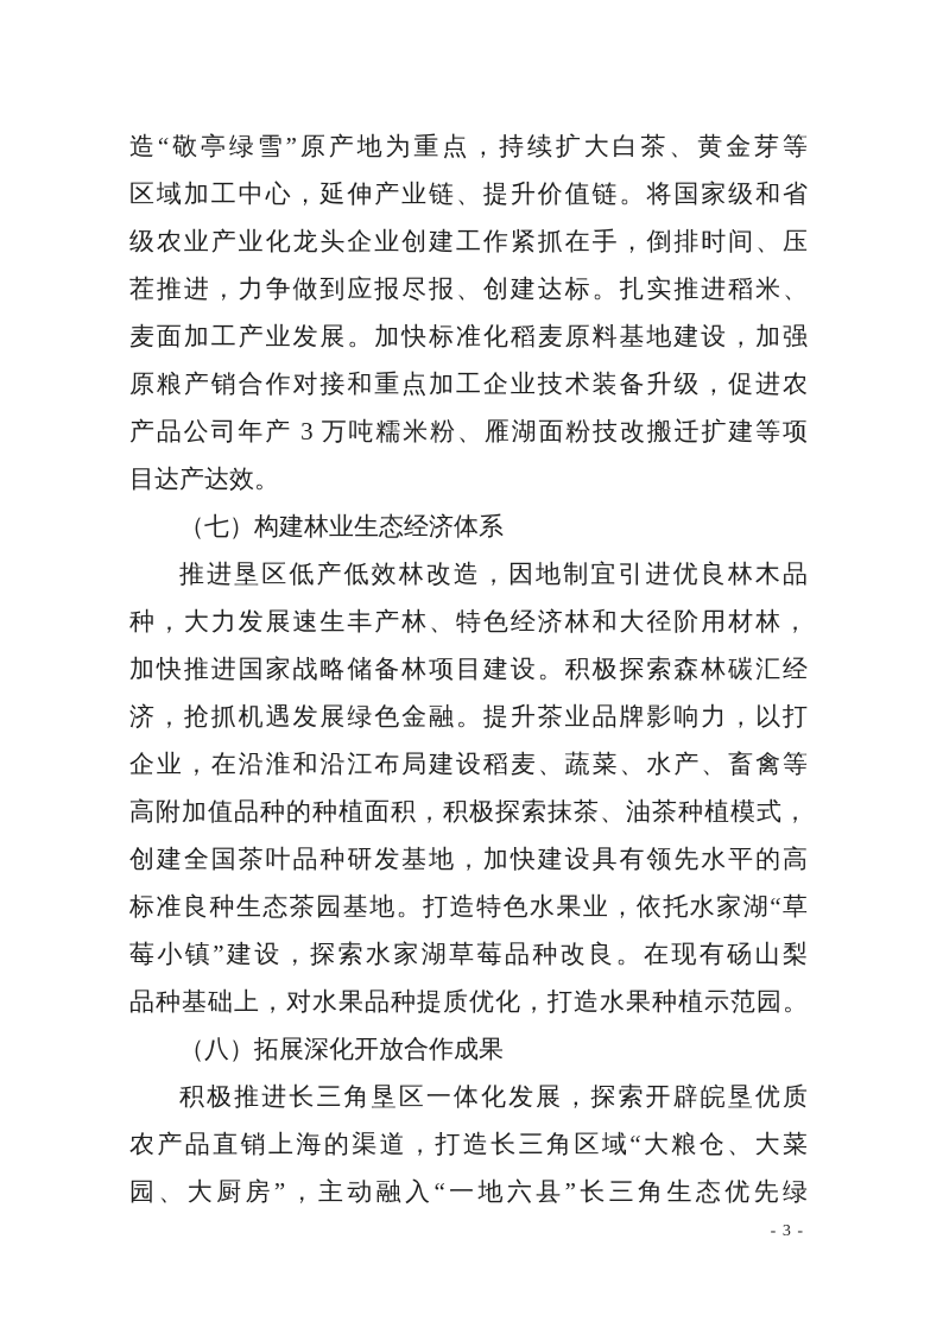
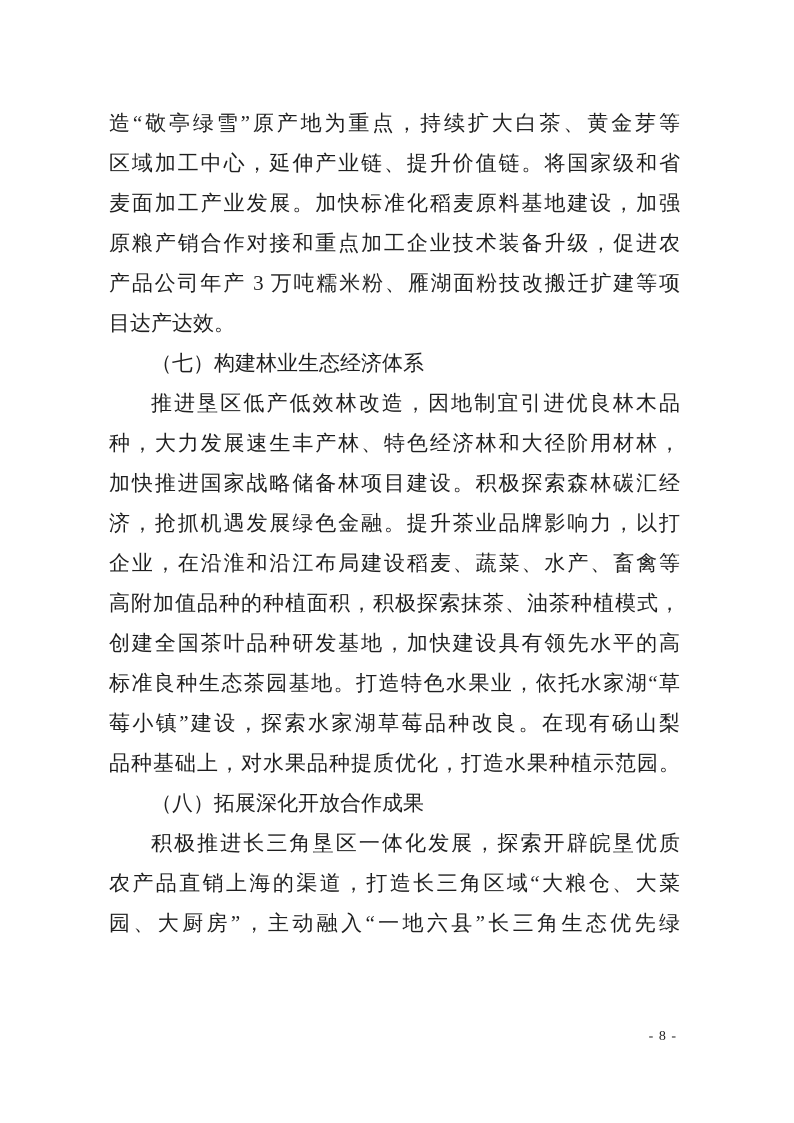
  造“敬亭绿雪”原产地为重点，持续扩大白茶、黄金芽等
  区域加工中心，延伸产业链、提升价值链。将国家级和省
- 级农业产业化龙头企业创建工作紧抓在手，倒排时间、压
- 茬推进，力争做到应报尽报、创建达标。扎实推进稻米、
  麦面加工产业发展。加快标准化稻麦原料基地建设，加强
  原粮产销合作对接和重点加工企业技术装备升级，促进农
  产品公司年产 3 万吨糯米粉、雁湖面粉技改搬迁扩建等项
  目达产达效。
  （七）构建林业生态经济体系
  推进垦区低产低效林改造，因地制宜引进优良林木品
  种，大力发展速生丰产林、特色经济林和大径阶用材林，
  加快推进国家战略储备林项目建设。积极探索森林碳汇经
  济，抢抓机遇发展绿色金融。提升茶业品牌影响力，以打
  企业，在沿淮和沿江布局建设稻麦、蔬菜、水产、畜禽等
  高附加值品种的种植面积，积极探索抹茶、油茶种植模式，
  创建全国茶叶品种研发基地，加快建设具有领先水平的高
  标准良种生态茶园基地。打造特色水果业，依托水家湖“草
  莓小镇”建设，探索水家湖草莓品种改良。在现有砀山梨
  品种基础上，对水果品种提质优化，打造水果种植示范园。
  （八）拓展深化开放合作成果
  积极推进长三角垦区一体化发展，探索开辟皖垦优质
  农产品直销上海的渠道，打造长三角区域“大粮仓、大菜
  园、大厨房”，主动融入“一地六县”长三角生态优先绿
- - 3 -
+ - 8 -
